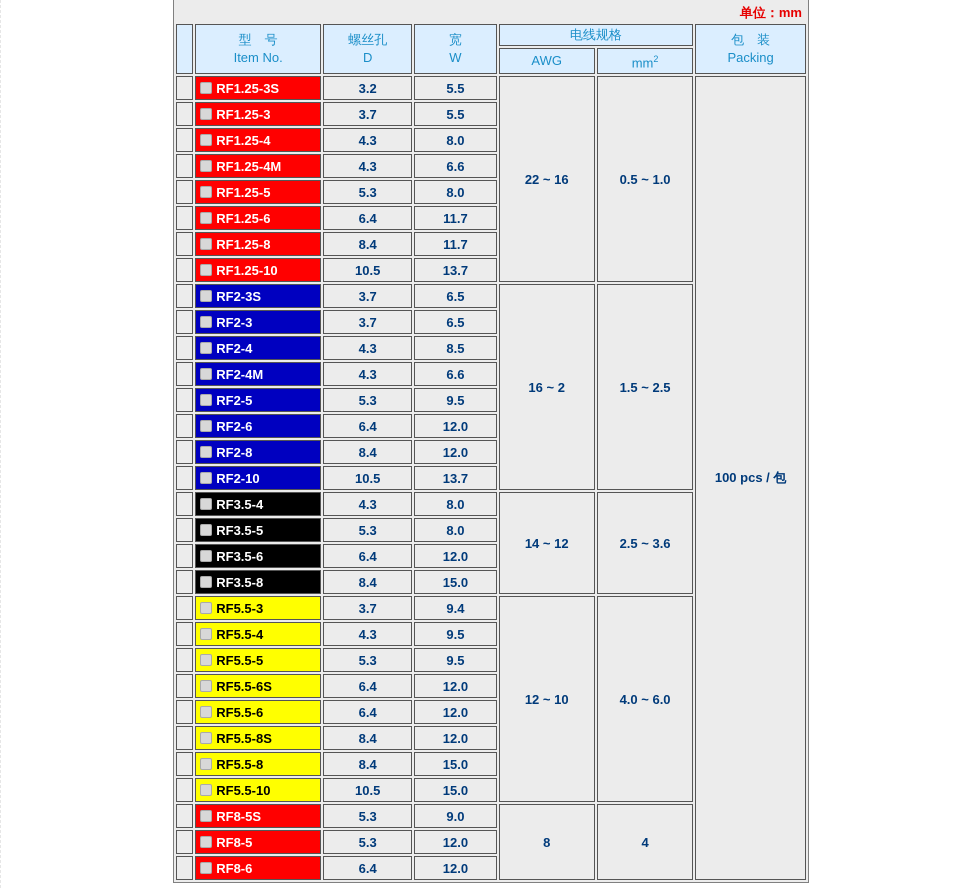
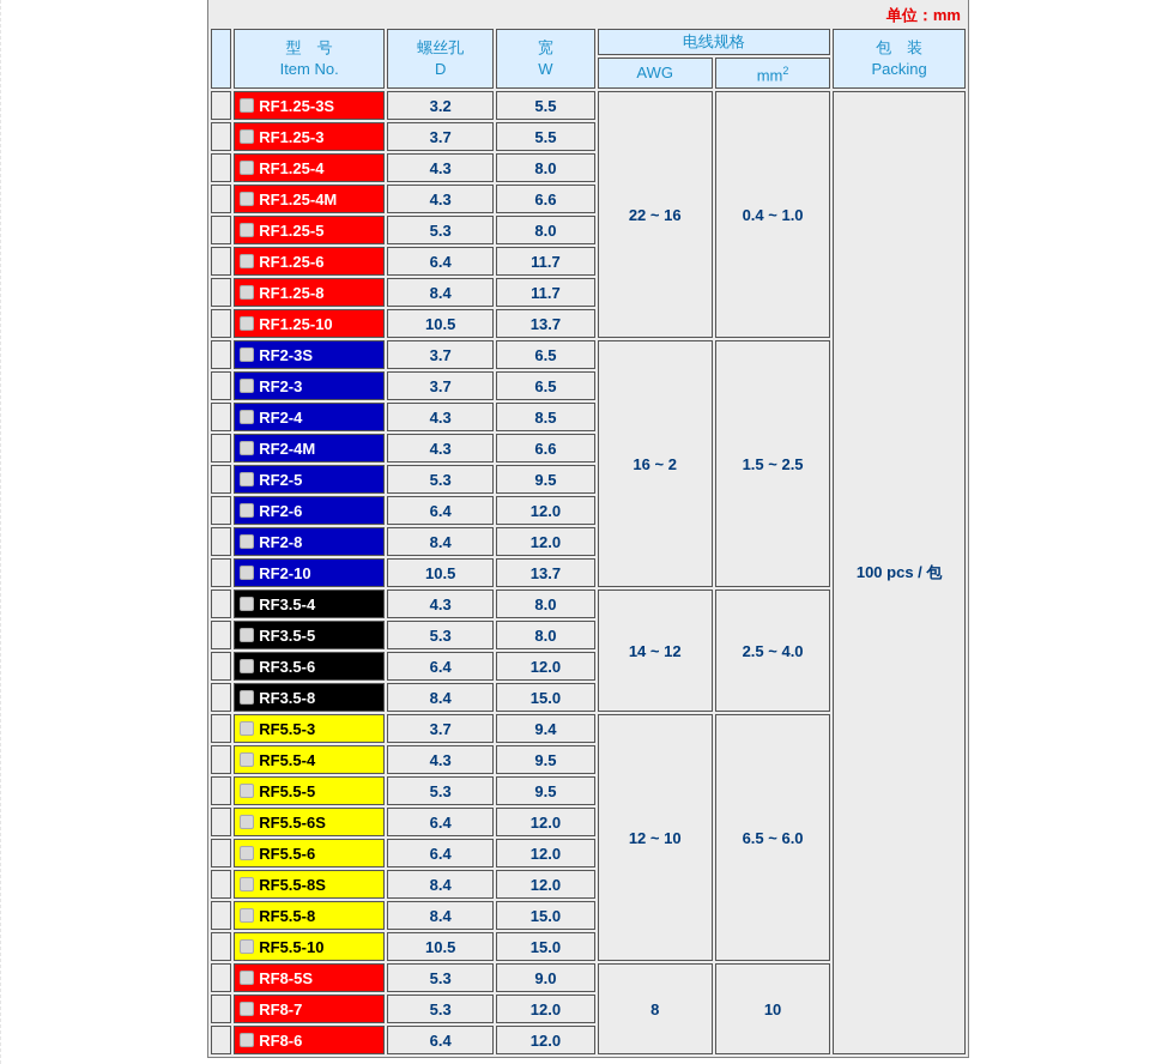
  单位：mm
  	型 号 Item No.	螺丝孔 D	宽 W	电线规格	包 装 Packing
  AWG	mm2
- 	RF1.25-3S	3.2	5.5	22 ~ 16	0.5 ~ 1.0	100 pcs / 包
+ 	RF1.25-3S	3.2	5.5	22 ~ 16	0.4 ~ 1.0	100 pcs / 包
  	RF1.25-3	3.7	5.5
  	RF1.25-4	4.3	8.0
  	RF1.25-4M	4.3	6.6
  	RF1.25-5	5.3	8.0
  	RF1.25-6	6.4	11.7
  	RF1.25-8	8.4	11.7
  	RF1.25-10	10.5	13.7
  	RF2-3S	3.7	6.5	16 ~ 2	1.5 ~ 2.5
  	RF2-3	3.7	6.5
  	RF2-4	4.3	8.5
  	RF2-4M	4.3	6.6
  	RF2-5	5.3	9.5
  	RF2-6	6.4	12.0
  	RF2-8	8.4	12.0
  	RF2-10	10.5	13.7
- 	RF3.5-4	4.3	8.0	14 ~ 12	2.5 ~ 3.6
+ 	RF3.5-4	4.3	8.0	14 ~ 12	2.5 ~ 4.0
  	RF3.5-5	5.3	8.0
  	RF3.5-6	6.4	12.0
  	RF3.5-8	8.4	15.0
- 	RF5.5-3	3.7	9.4	12 ~ 10	4.0 ~ 6.0
+ 	RF5.5-3	3.7	9.4	12 ~ 10	6.5 ~ 6.0
  	RF5.5-4	4.3	9.5
  	RF5.5-5	5.3	9.5
  	RF5.5-6S	6.4	12.0
  	RF5.5-6	6.4	12.0
  	RF5.5-8S	8.4	12.0
  	RF5.5-8	8.4	15.0
  	RF5.5-10	10.5	15.0
- 	RF8-5S	5.3	9.0	8	4
+ 	RF8-5S	5.3	9.0	8	10
- 	RF8-5	5.3	12.0
+ 	RF8-7	5.3	12.0
  	RF8-6	6.4	12.0
